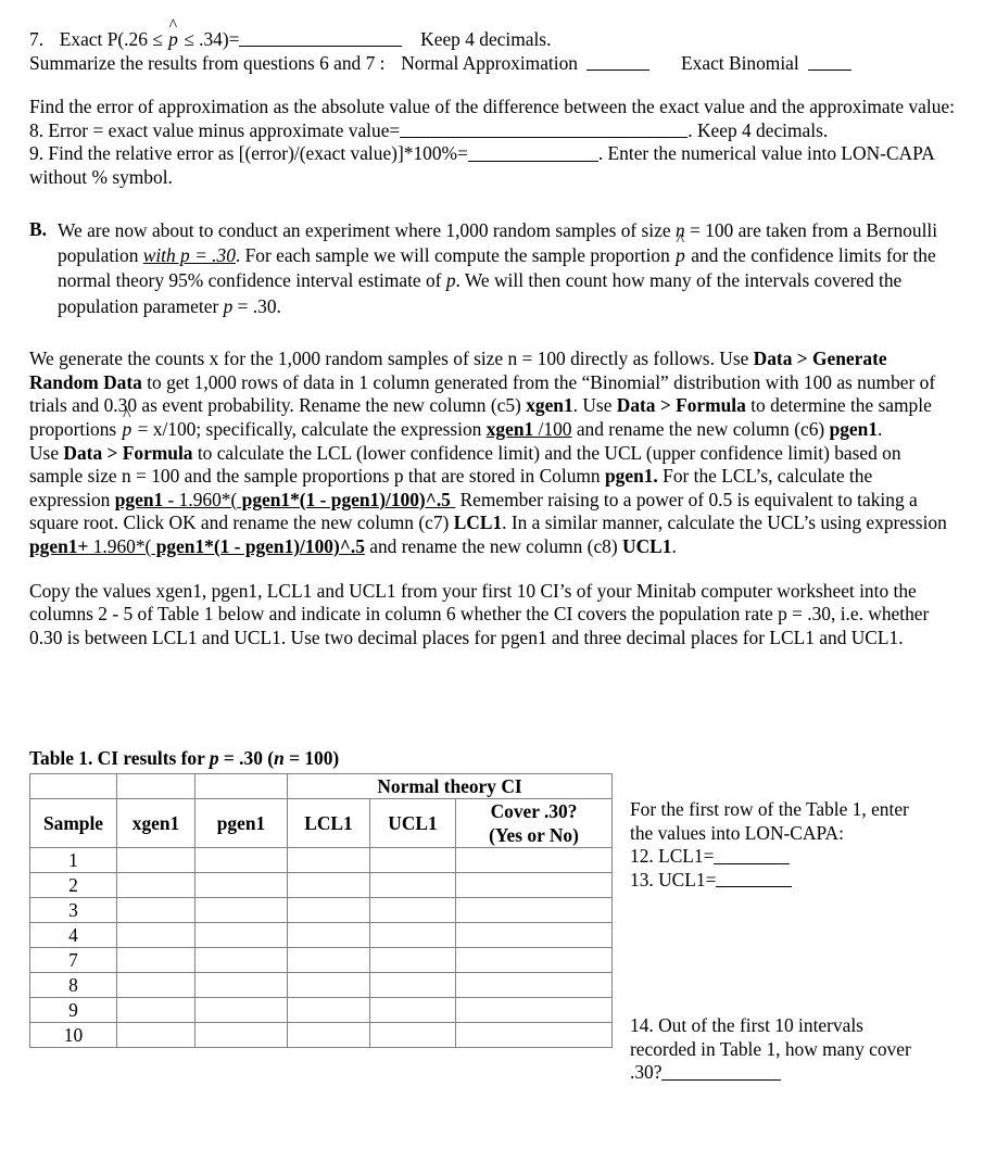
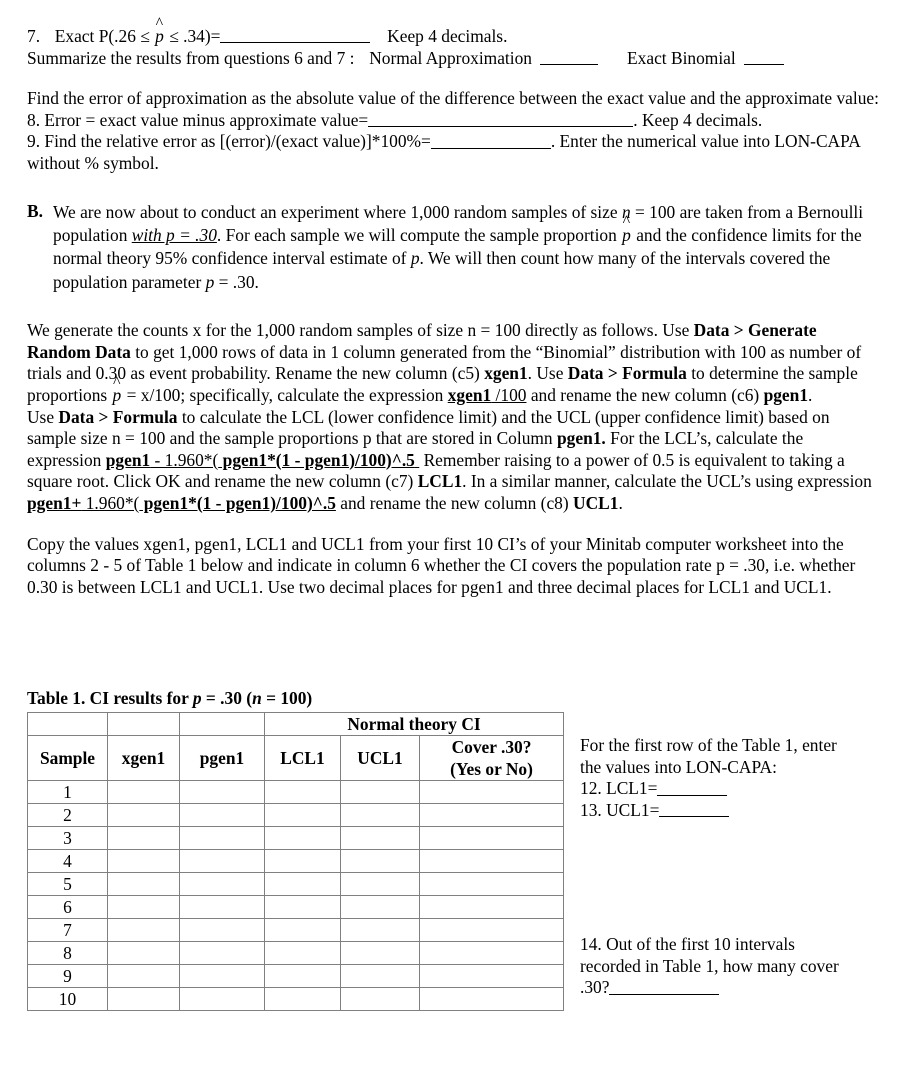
  7. Exact P(.26 ≤ p ≤ .34)= Keep 4 decimals.
  Summarize the results from questions 6 and 7 : Normal Approximation Exact Binomial
  Find the error of approximation as the absolute value of the difference between the exact value and the approximate value:
  8. Error = exact value minus approximate value= . Keep 4 decimals.
  9. Find the relative error as [(error)/(exact value)]*100%= . Enter the numerical value into LON-CAPA without % symbol.
  B.
  We are now about to conduct an experiment where 1,000 random samples of size n = 100 are taken from a Bernoulli population with p = .30. For each sample we will compute the sample proportion p and the confidence limits for the normal theory 95% confidence interval estimate of p. We will then count how many of the intervals covered the population parameter p = .30.
  We generate the counts x for the 1,000 random samples of size n = 100 directly as follows. Use Data > Generate Random Data to get 1,000 rows of data in 1 column generated from the “Binomial” distribution with 100 as number of trials and 0.30 as event probability. Rename the new column (c5) xgen1. Use Data > Formula to determine the sample proportions p = x/100; specifically, calculate the expression xgen1 /100 and rename the new column (c6) pgen1.
  Use Data > Formula to calculate the LCL (lower confidence limit) and the UCL (upper confidence limit) based on sample size n = 100 and the sample proportions p that are stored in Column pgen1. For the LCL’s, calculate the expression pgen1 - 1.960*( pgen1*(1 - pgen1)/100)^.5 Remember raising to a power of 0.5 is equivalent to taking a square root. Click OK and rename the new column (c7) LCL1. In a similar manner, calculate the UCL’s using expression pgen1+ 1.960*( pgen1*(1 - pgen1)/100)^.5 and rename the new column (c8) UCL1.
  Copy the values xgen1, pgen1, LCL1 and UCL1 from your first 10 CI’s of your Minitab computer worksheet into the columns 2 - 5 of Table 1 below and indicate in column 6 whether the CI covers the population rate p = .30, i.e. whether 0.30 is between LCL1 and UCL1. Use two decimal places for pgen1 and three decimal places for LCL1 and UCL1.
  Table 1. CI results for p = .30 (n = 100)
  			Normal theory CI
  Sample	xgen1	pgen1	LCL1	UCL1	Cover .30? (Yes or No)
  1
  2
  3
  4
+ 5
+ 6
  7
  8
  9
  10
  For the first row of the Table 1, enter
  the values into LON-CAPA:
  12. LCL1=
  13. UCL1=
  14. Out of the first 10 intervals
  recorded in Table 1, how many cover
  .30?
